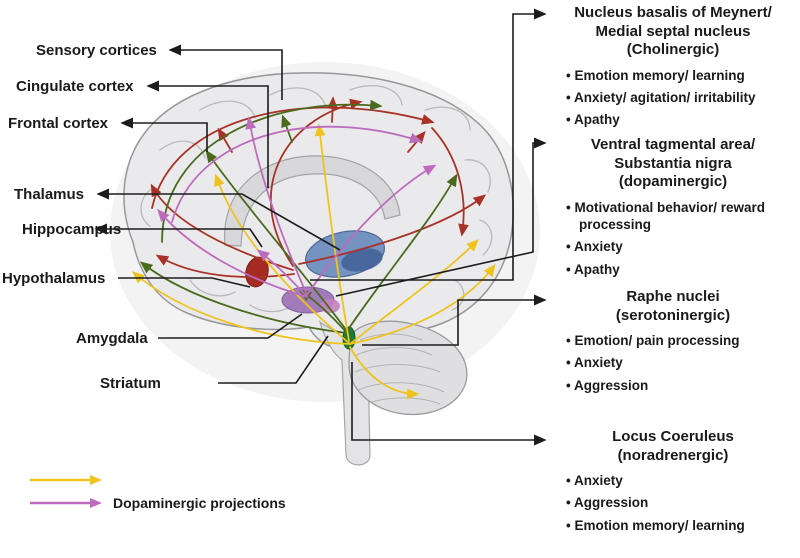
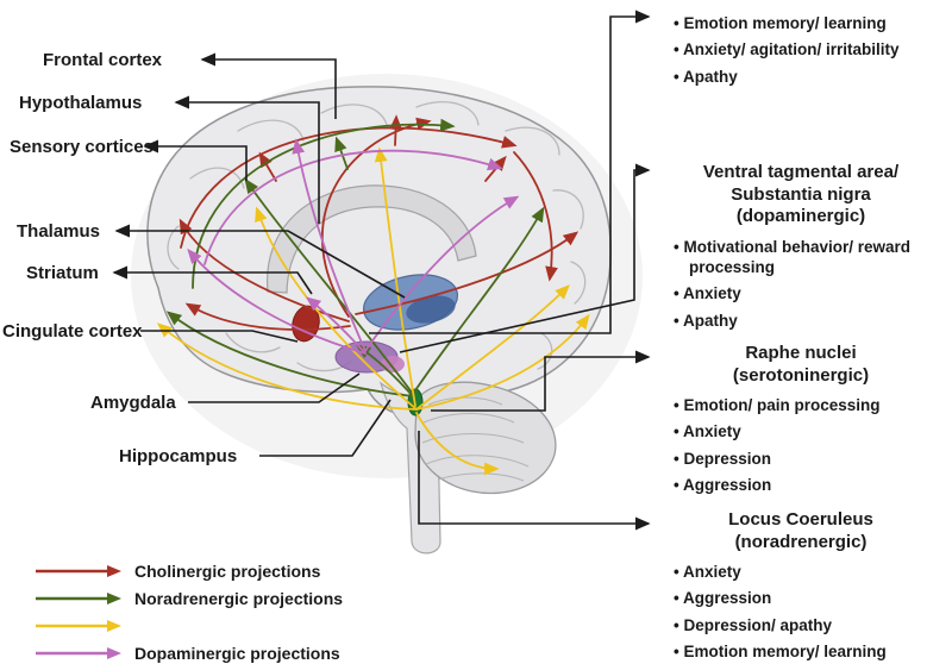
- Sensory cortices
+ Frontal cortex
- Cingulate cortex
+ Hypothalamus
- Frontal cortex
+ Sensory cortices
  Thalamus
- Hippocampus
+ Striatum
- Hypothalamus
+ Cingulate cortex
  Amygdala
- Striatum
+ Hippocampus
- Nucleus basalis of Meynert/
- Medial septal nucleus
- (Cholinergic)
  Emotion memory/ learning
  Anxiety/ agitation/ irritability
  Apathy
  Ventral tagmental area/
  Substantia nigra
  (dopaminergic)
  Motivational behavior/ reward processing
  Anxiety
  Apathy
  Raphe nuclei
  (serotoninergic)
  Emotion/ pain processing
  Anxiety
+ Depression
  Aggression
  Locus Coeruleus
  (noradrenergic)
  Anxiety
  Aggression
+ Depression/ apathy
  Emotion memory/ learning
+ Cholinergic projections
+ Noradrenergic projections
  Dopaminergic projections
